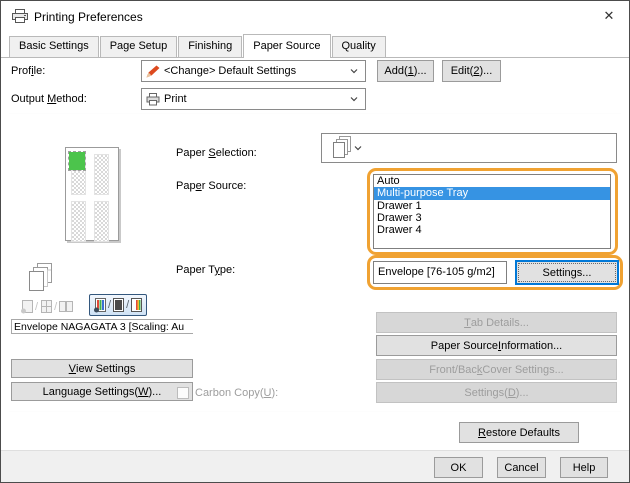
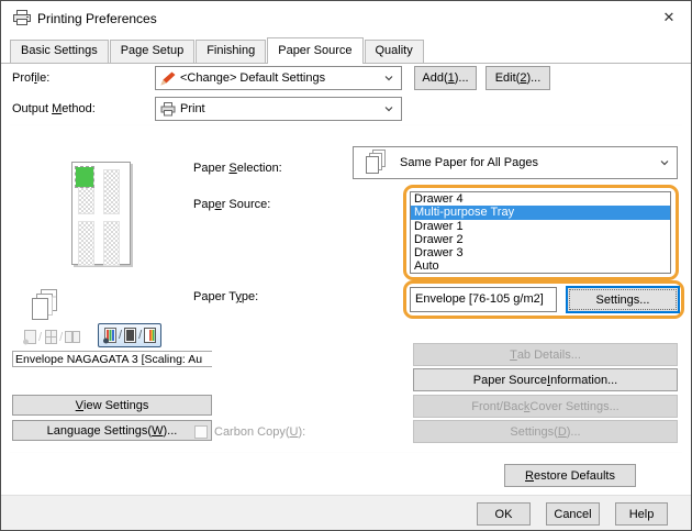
  Printing Preferences
  ✕
  Basic Settings
  Page Setup
  Finishing
  Paper Source
  Quality
  Profile:
  <Change> Default Settings
  Add(
  1
  )...
  Edit(
  2
  )...
  Output Method:
  Print
  /
  /
  /
  /
  Envelope NAGAGATA 3 [Scaling: Au
  V
  iew Settings
  Language Settings(
  W
  )...
  Carbon Copy(U):
  Paper Selection:
+ Same Paper for All Pages
  Paper Source:
- Auto
+ Drawer 4
  Multi-purpose Tray
  Drawer 1
+ Drawer 2
  Drawer 3
- Drawer 4
+ Auto
  Paper Type:
  Envelope [76-105 g/m2]
  Settings...
  T
  ab Details...
  Paper Source
  I
  nformation...
  Front/Bac
  k
  Cover Settings...
  Settings(
  D
  )...
  R
  estore Defaults
  OK
  Cancel
  Help
